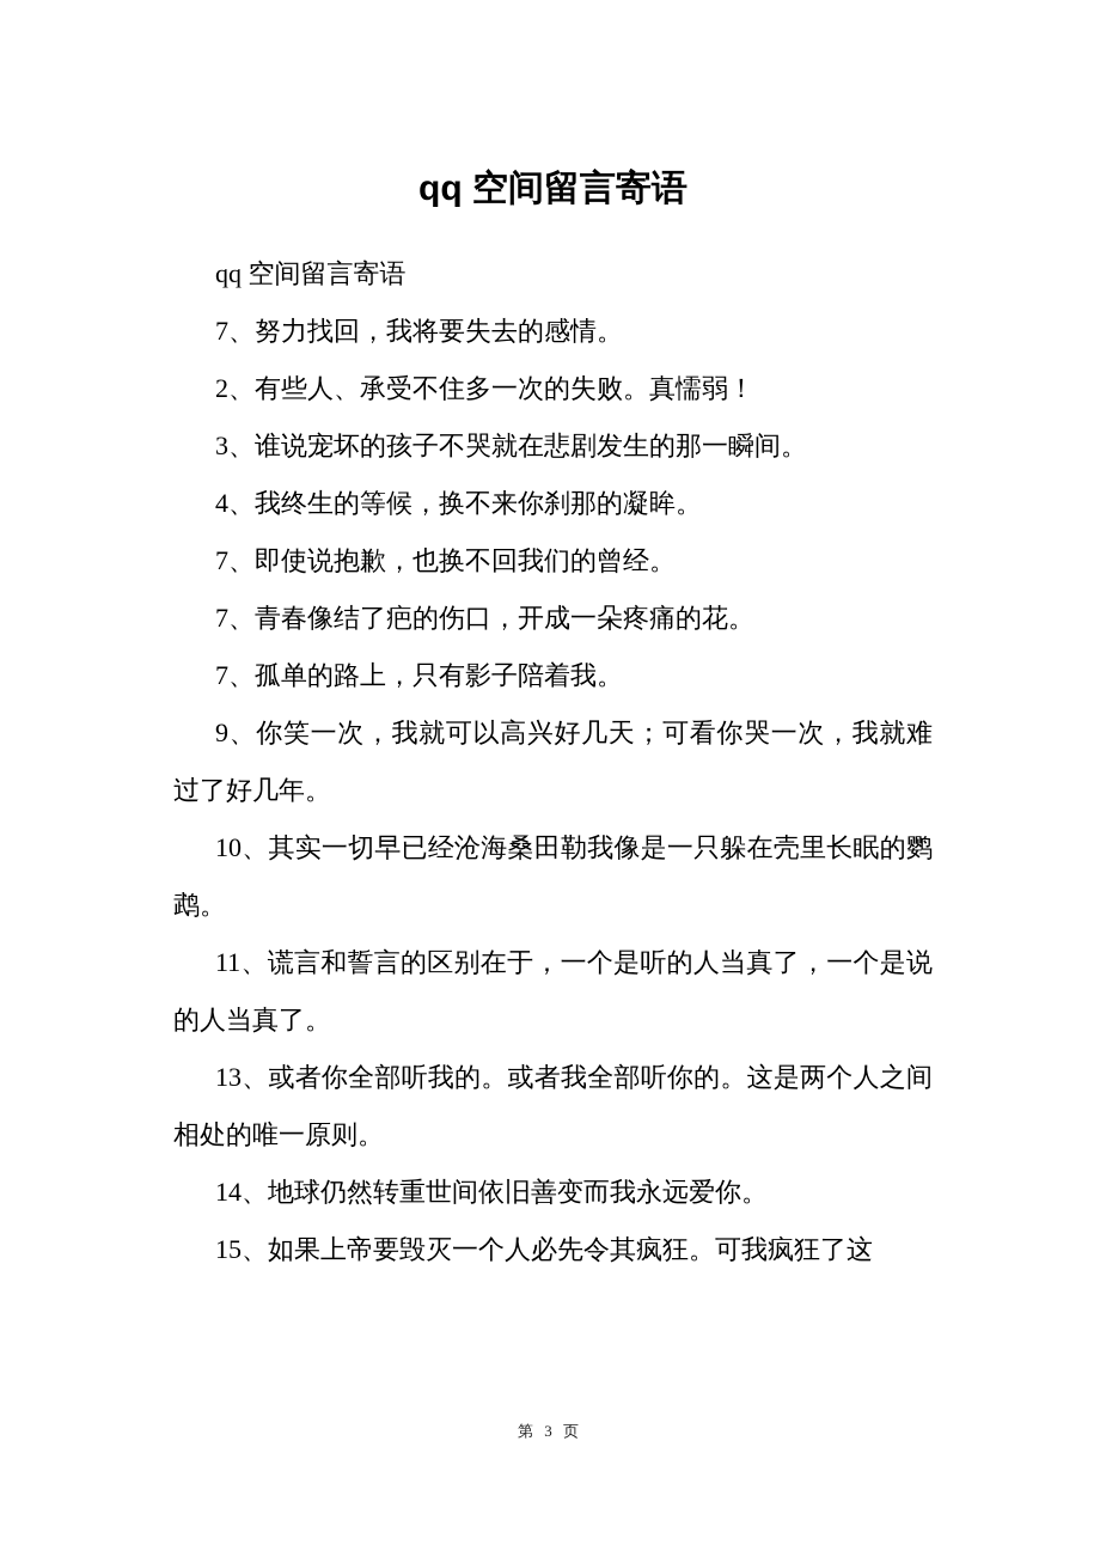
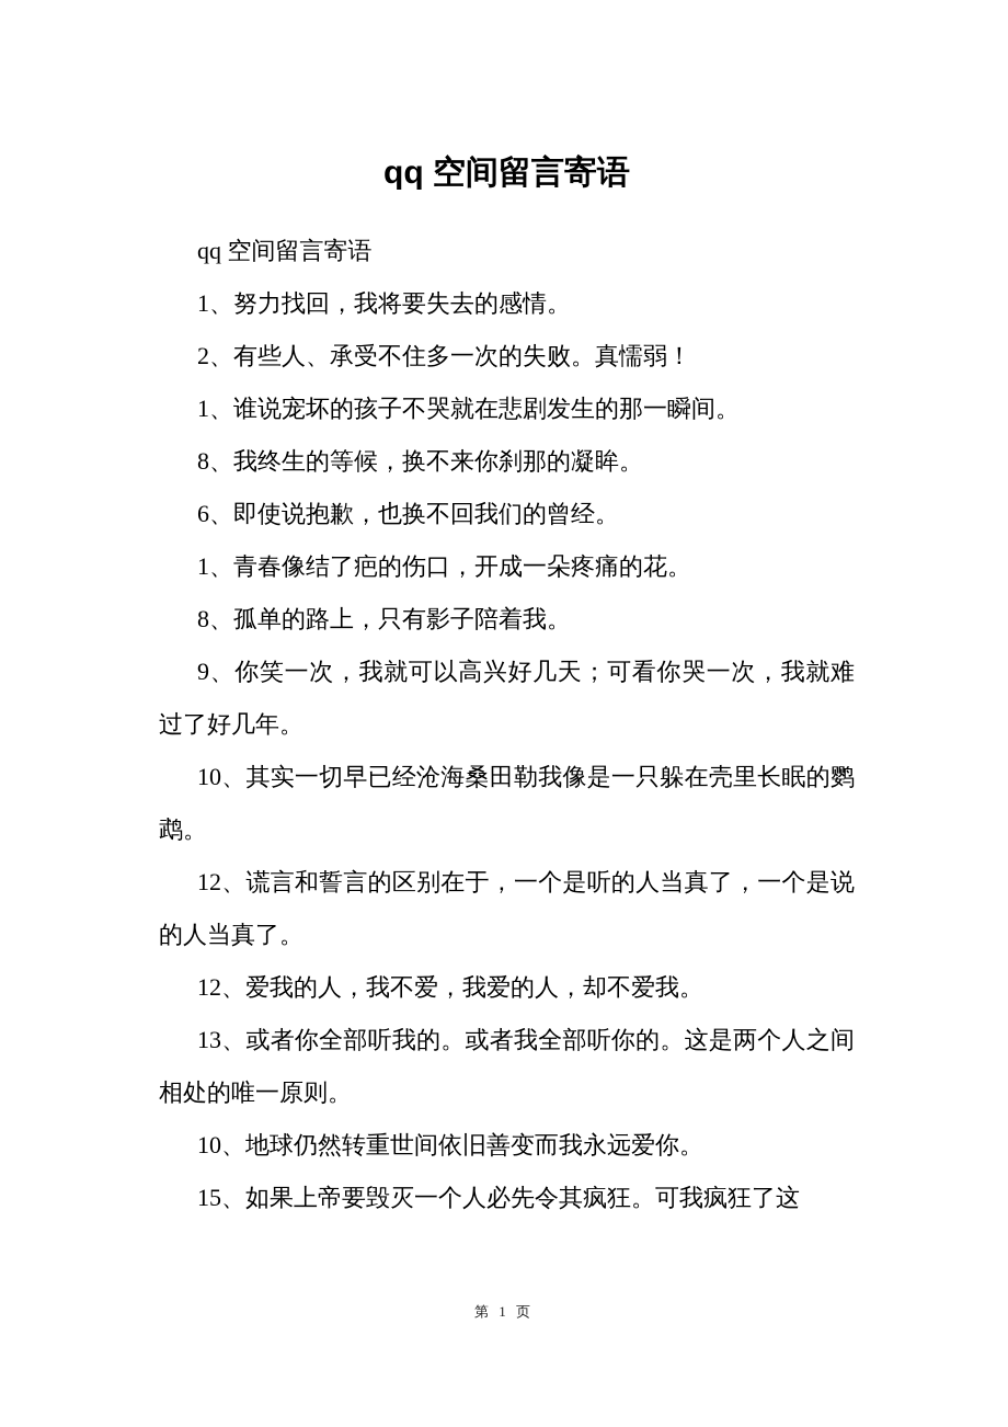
  qq 空间留言寄语
  qq 空间留言寄语
- 7、努力找回，我将要失去的感情。
+ 1、努力找回，我将要失去的感情。
  2、有些人、承受不住多一次的失败。真懦弱！
- 3、谁说宠坏的孩子不哭就在悲剧发生的那一瞬间。
+ 1、谁说宠坏的孩子不哭就在悲剧发生的那一瞬间。
- 4、我终生的等候，换不来你刹那的凝眸。
+ 8、我终生的等候，换不来你刹那的凝眸。
- 7、即使说抱歉，也换不回我们的曾经。
+ 6、即使说抱歉，也换不回我们的曾经。
- 7、青春像结了疤的伤口，开成一朵疼痛的花。
+ 1、青春像结了疤的伤口，开成一朵疼痛的花。
- 7、孤单的路上，只有影子陪着我。
+ 8、孤单的路上，只有影子陪着我。
  9、你笑一次，我就可以高兴好几天；可看你哭一次，我就难过了好几年。
  10、其实一切早已经沧海桑田勒我像是一只躲在壳里长眠的鹦鹉。
- 11、谎言和誓言的区别在于，一个是听的人当真了，一个是说的人当真了。
+ 12、谎言和誓言的区别在于，一个是听的人当真了，一个是说的人当真了。
+ 12、爱我的人，我不爱，我爱的人，却不爱我。
  13、或者你全部听我的。或者我全部听你的。这是两个人之间相处的唯一原则。
- 14、地球仍然转重世间依旧善变而我永远爱你。
+ 10、地球仍然转重世间依旧善变而我永远爱你。
  15、如果上帝要毁灭一个人必先令其疯狂。可我疯狂了这
- 第 3 页
+ 第 1 页
